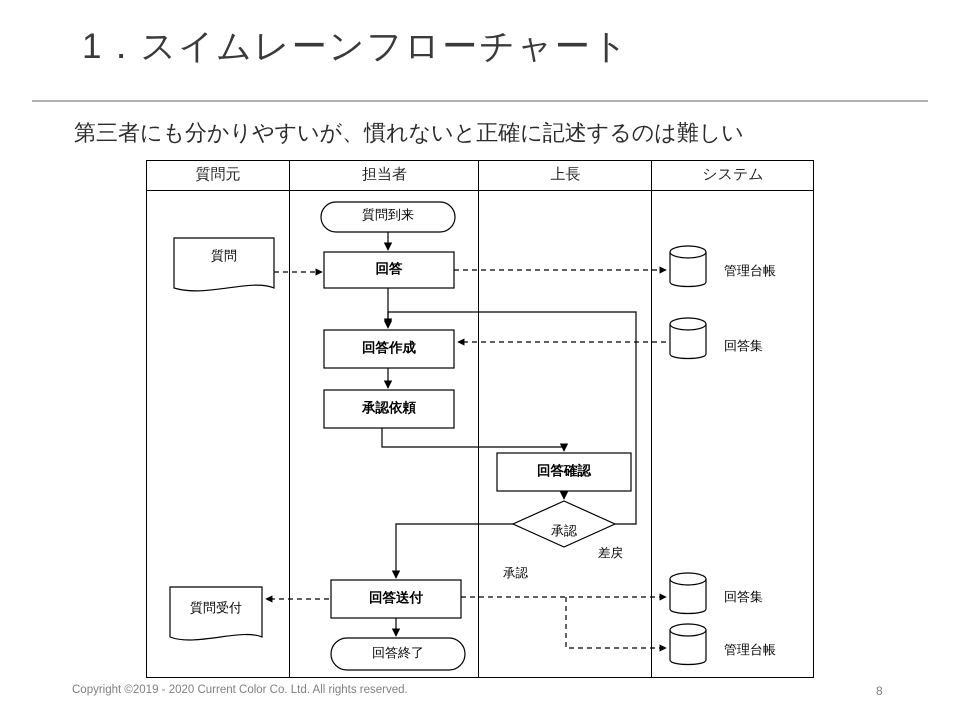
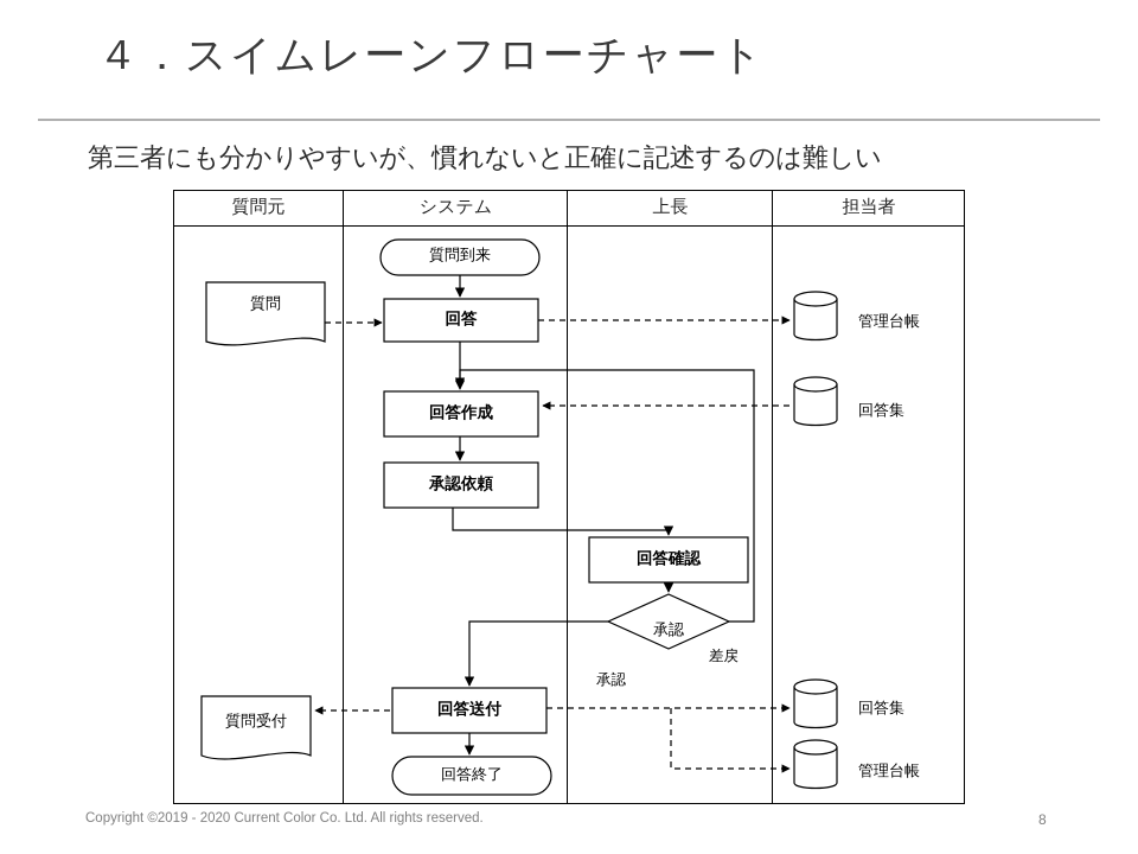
- 1．スイムレーンフローチャート
+ ４．スイムレーンフローチャート
  第三者にも分かりやすいが、慣れないと正確に記述するのは難しい
  質問元
- 担当者
+ システム
  上長
- システム
+ 担当者
  質問到来
  質問
  回答
  回答作成
  承認依頼
  回答確認
  承認
  回答送付
  質問受付
  回答終了
  管理台帳
  回答集
  回答集
  管理台帳
  承認
  差戻
  Copyright ©2019 - 2020 Current Color Co. Ltd. All rights reserved.
  8
